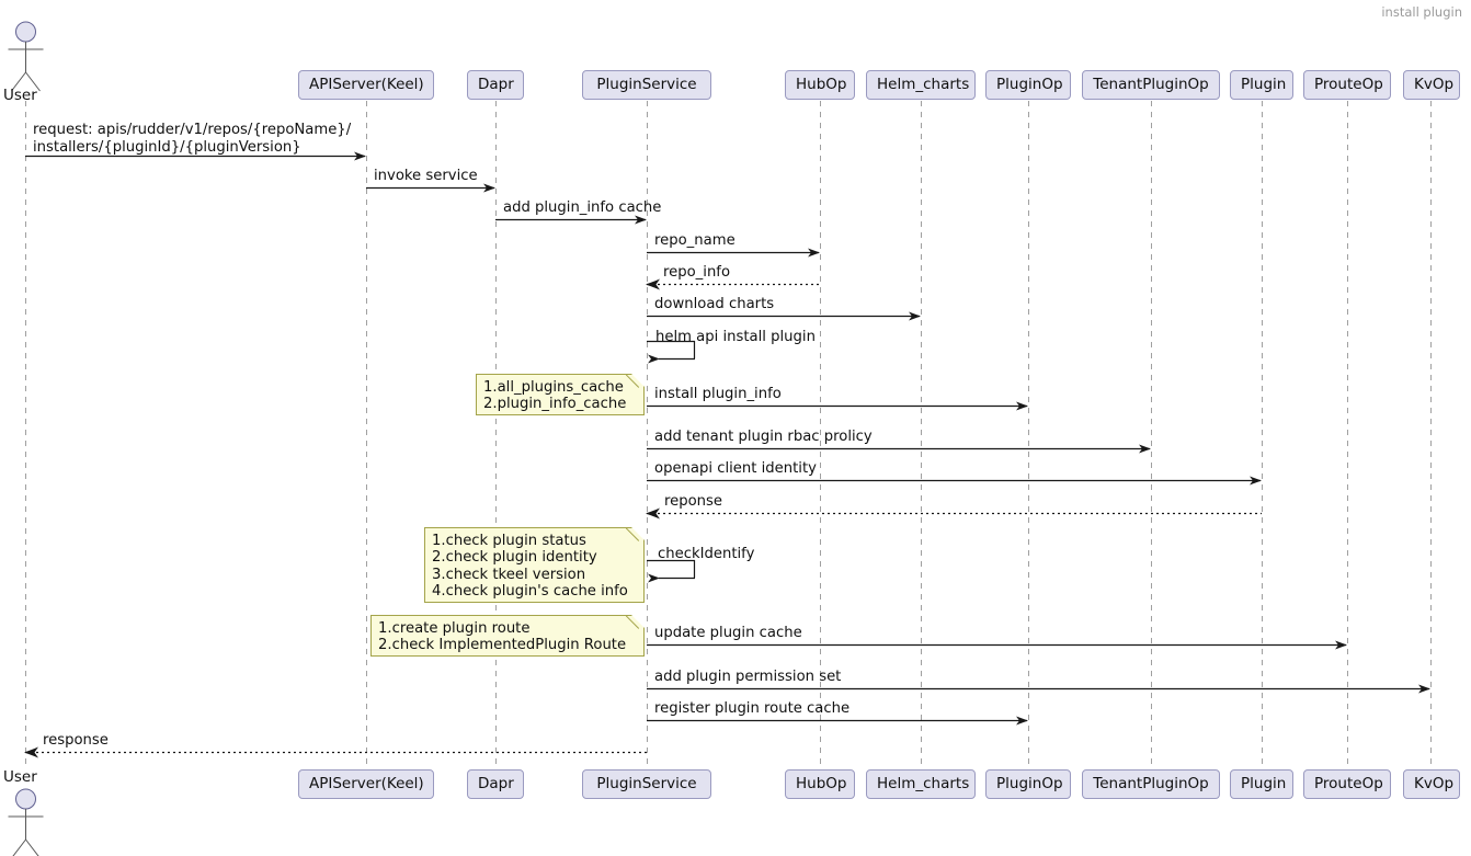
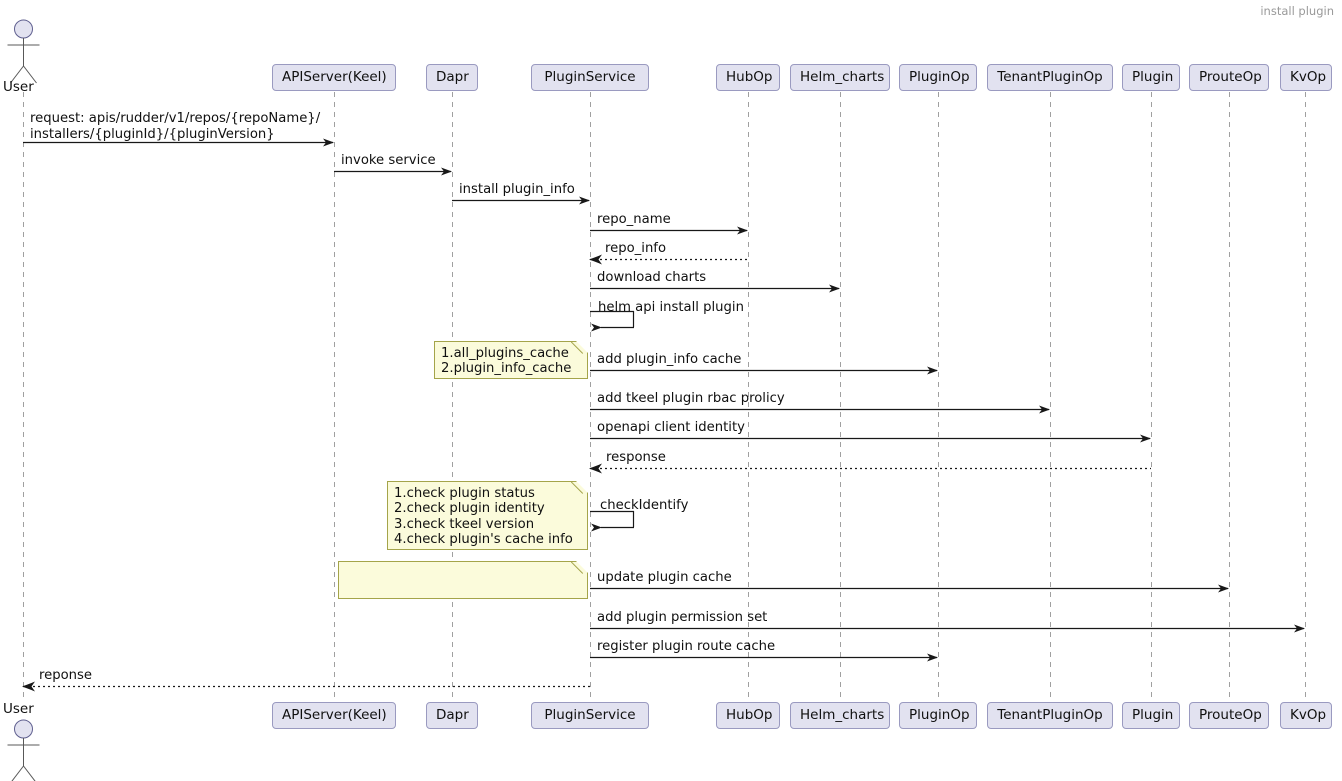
  install plugin
  APIServer(Keel)
  Dapr
  PluginService
  HubOp
  Helm_charts
  PluginOp
  TenantPluginOp
  Plugin
  ProuteOp
  KvOp
  APIServer(Keel)
  Dapr
  PluginService
  HubOp
  Helm_charts
  PluginOp
  TenantPluginOp
  Plugin
  ProuteOp
  KvOp
  User
  User
  request: apis/rudder/v1/repos/{repoName}/
  installers/{pluginId}/{pluginVersion}
  invoke service
- add plugin_info cache
+ install plugin_info
  repo_name
  repo_info
  download charts
  helm api install plugin
- install plugin_info
+ add plugin_info cache
- add tenant plugin rbac prolicy
+ add tkeel plugin rbac prolicy
  openapi client identity
- reponse
+ response
  checkIdentify
  update plugin cache
  add plugin permission set
  register plugin route cache
- response
+ reponse
  1.all_plugins_cache
  2.plugin_info_cache
  1.check plugin status
  2.check plugin identity
  3.check tkeel version
  4.check plugin's cache info
- 1.create plugin route
- 2.check ImplementedPlugin Route
